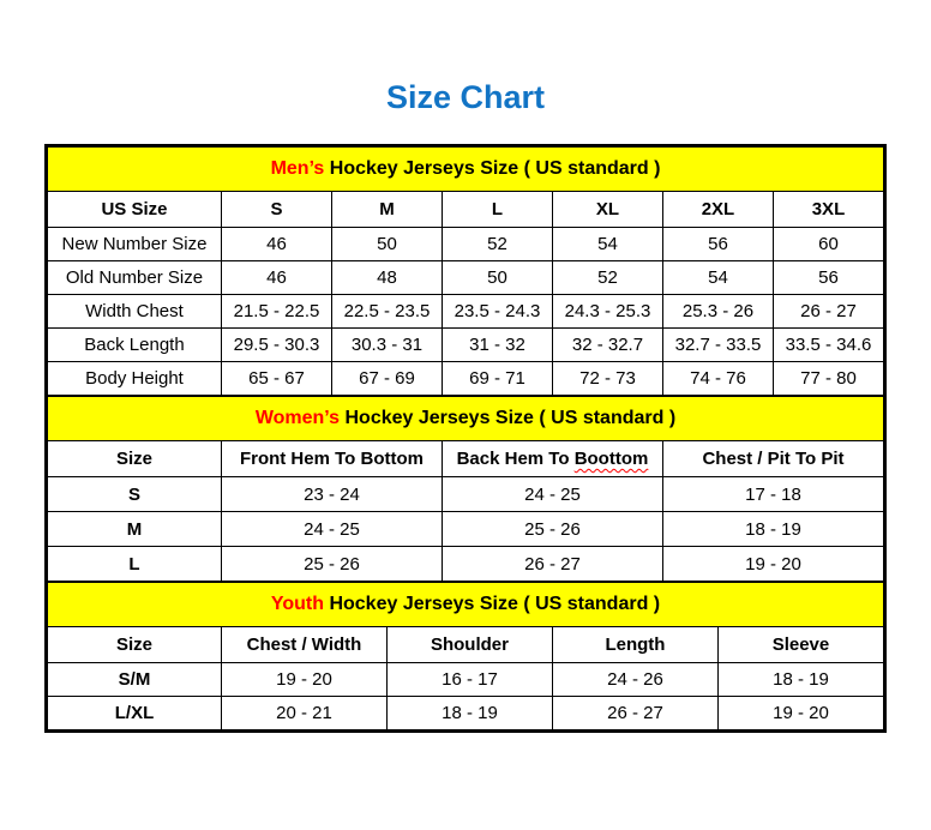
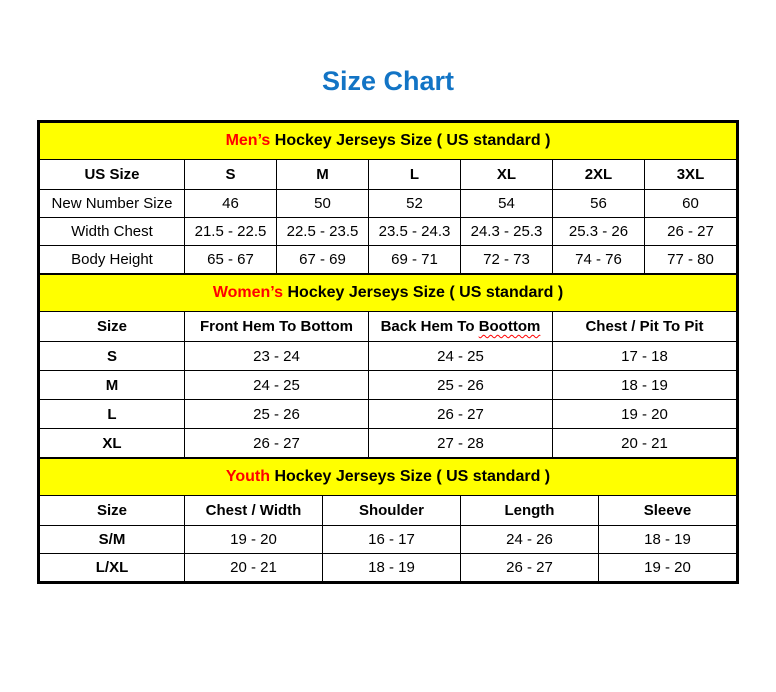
  Size Chart
  Men’s Hockey Jerseys Size ( US standard )
  US Size	S	M	L	XL	2XL	3XL
  New Number Size	46	50	52	54	56	60
- Old Number Size	46	48	50	52	54	56
  Width Chest	21.5 - 22.5	22.5 - 23.5	23.5 - 24.3	24.3 - 25.3	25.3 - 26	26 - 27
- Back Length	29.5 - 30.3	30.3 - 31	31 - 32	32 - 32.7	32.7 - 33.5	33.5 - 34.6
  Body Height	65 - 67	67 - 69	69 - 71	72 - 73	74 - 76	77 - 80
  Women’s Hockey Jerseys Size ( US standard )
  Size	Front Hem To Bottom	Back Hem To Boottom	Chest / Pit To Pit
  S	23 - 24	24 - 25	17 - 18
  M	24 - 25	25 - 26	18 - 19
  L	25 - 26	26 - 27	19 - 20
+ XL	26 - 27	27 - 28	20 - 21
  Youth Hockey Jerseys Size ( US standard )
  Size	Chest / Width	Shoulder	Length	Sleeve
  S/M	19 - 20	16 - 17	24 - 26	18 - 19
  L/XL	20 - 21	18 - 19	26 - 27	19 - 20
